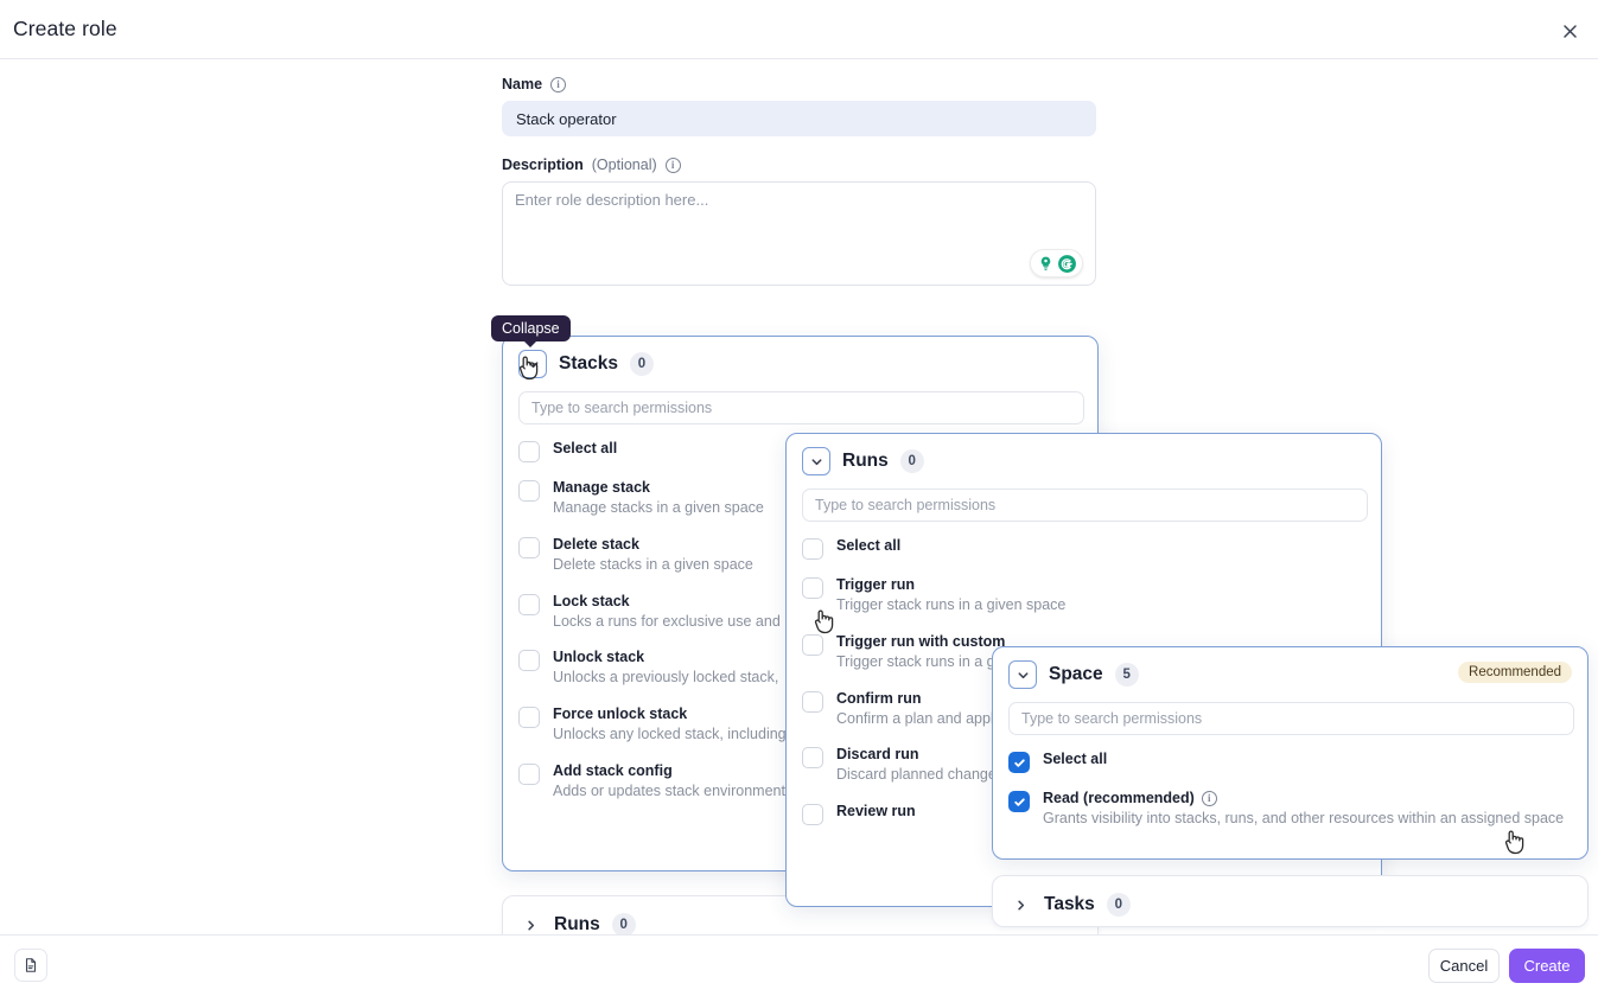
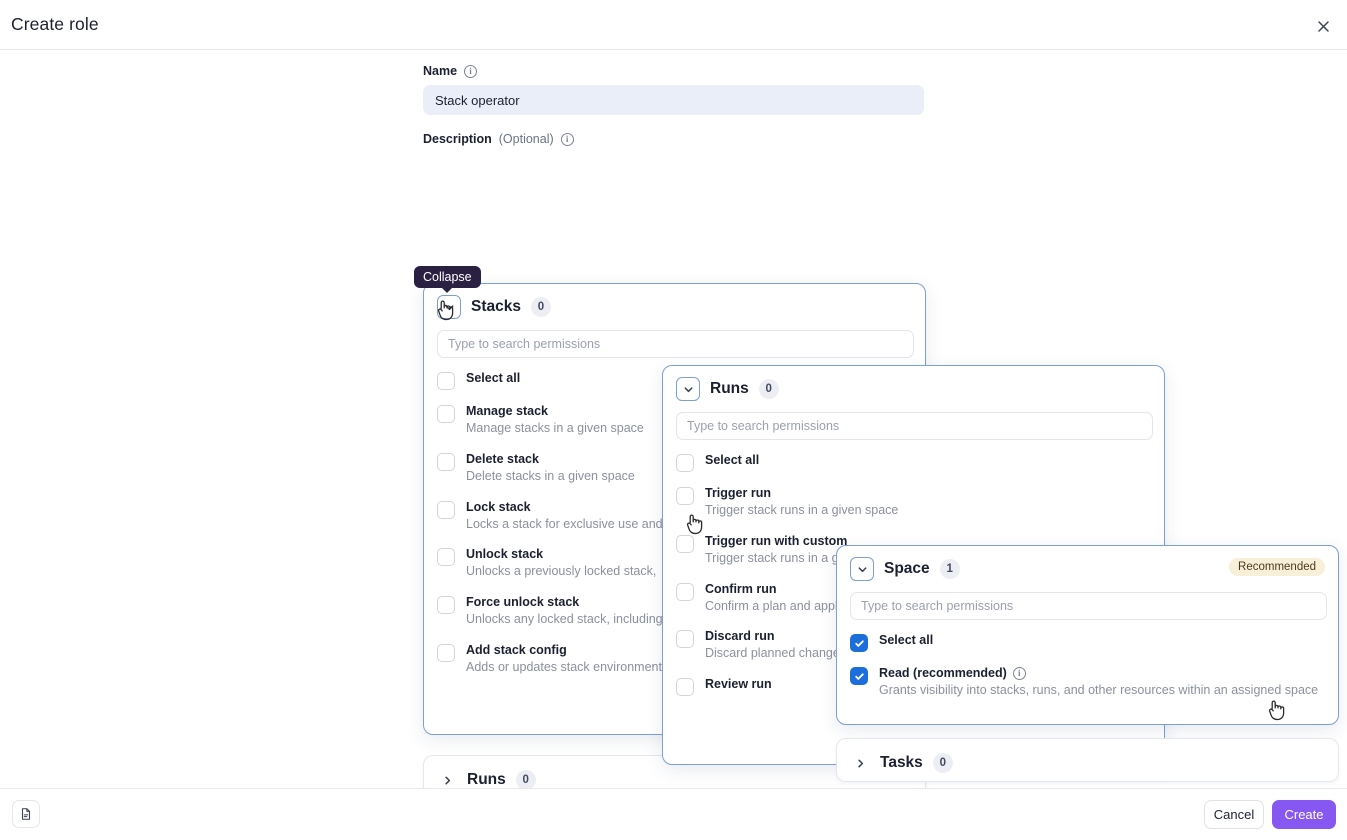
  Create role
  Name
  i
  Stack operator
  Description
  (Optional)
  i
- Enter role description here...
  Stacks
  0
  Type to search permissions
  Select all
  Manage stack
  Manage stacks in a given space
  Delete stack
  Delete stacks in a given space
  Lock stack
- Locks a runs for exclusive use and
+ Locks a stack for exclusive use and
  Unlock stack
  Unlocks a previously locked stack,
  Force unlock stack
  Unlocks any locked stack, including
  Add stack config
  Adds or updates stack environment
  Runs
  0
  Runs
  0
  Type to search permissions
  Select all
  Trigger run
  Trigger stack runs in a given space
  Trigger run with custom
  Trigger stack runs in a
  Confirm run
  Confirm a plan and app
  Discard run
  Discard planned chang
  Review run
  Space
- 5
+ 1
  Recommended
  Type to search permissions
  Select all
  Read (recommended)
  i
  Grants visibility into stacks, runs, and other resources within an assigned space
  Tasks
  0
  Collapse
  Cancel
  Create
